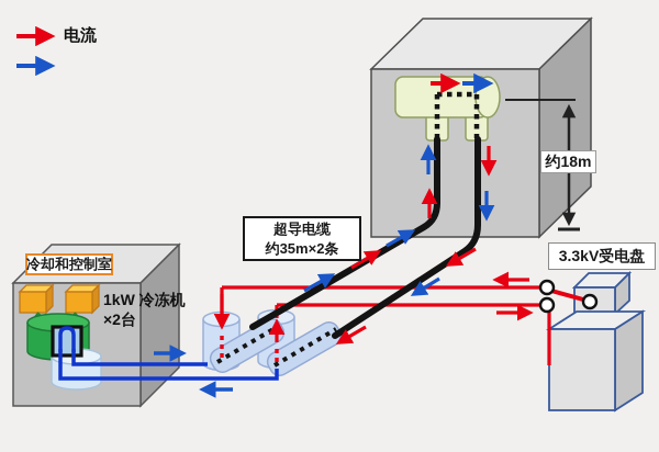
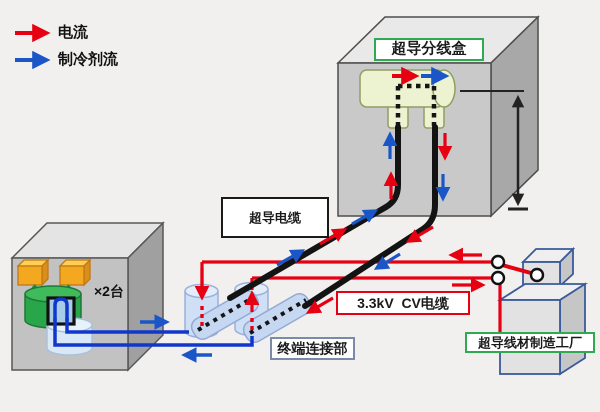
  电流
+ 制冷剂流
+ 超导分线盒
  超导电缆
- 约35m×2条
- 约18m
- 3.3kV受电盘
- 冷却和控制室
- 1kW 冷冻机
  ×2台
+ 终端连接部
+ 3.3kV CV电缆
+ 超导线材制造工厂
